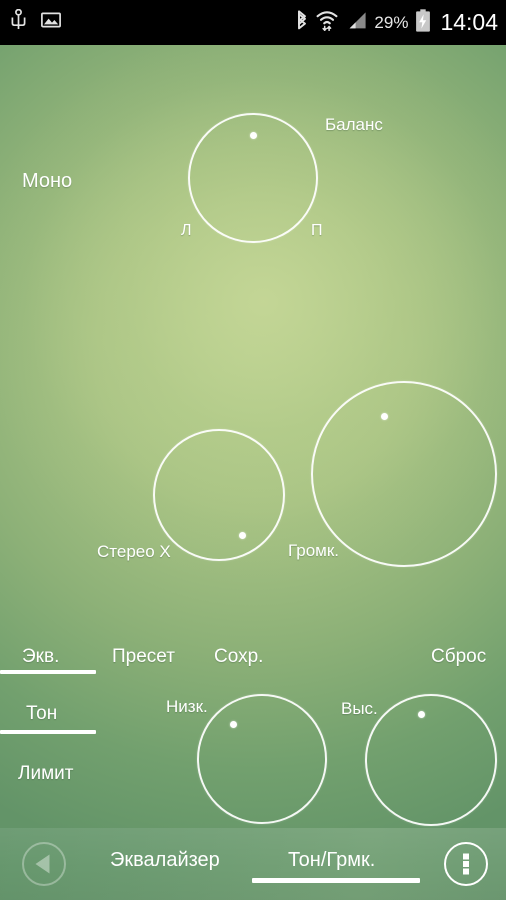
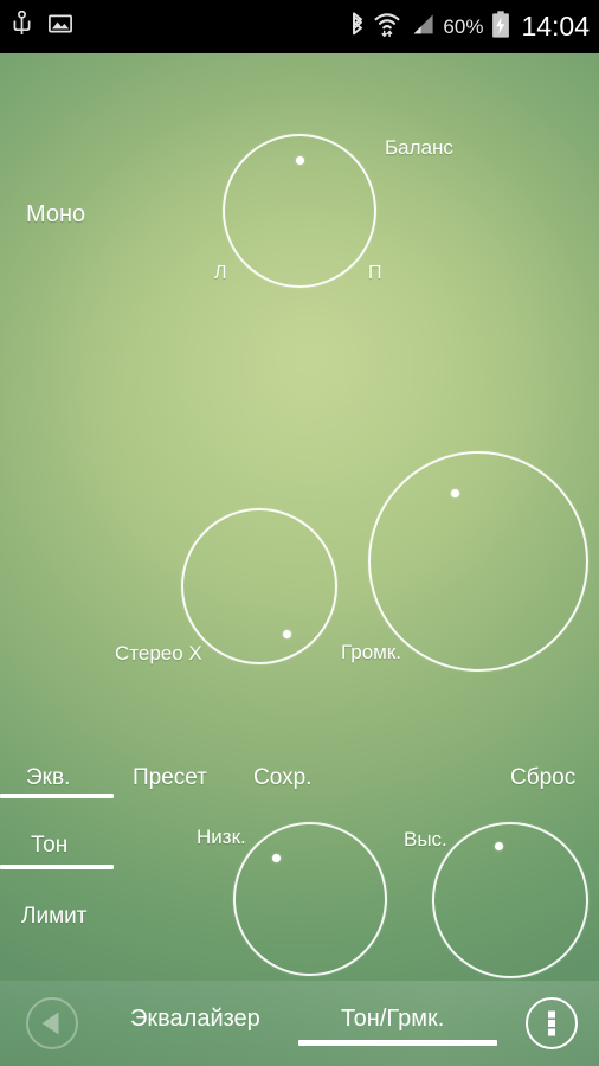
- 29%
+ 60%
  14:04
  Моно
  Баланс
  Л
  П
  Стерео X
  Громк.
  Низк.
  Выс.
  Экв.
  Тон
  Лимит
  Пресет
  Сохр.
  Сброс
  Эквалайзер
  Тон/Грмк.
